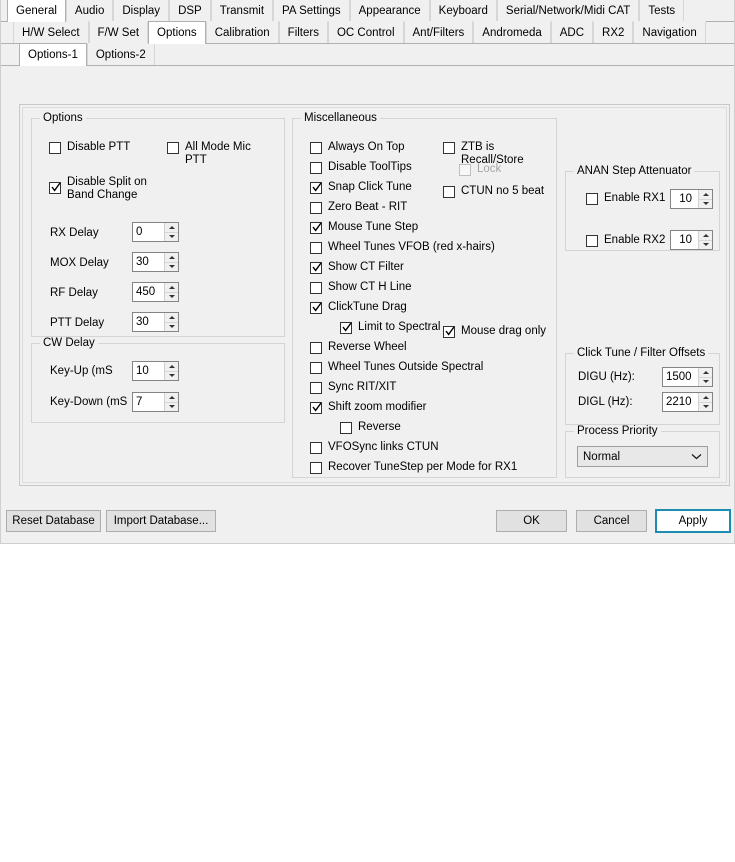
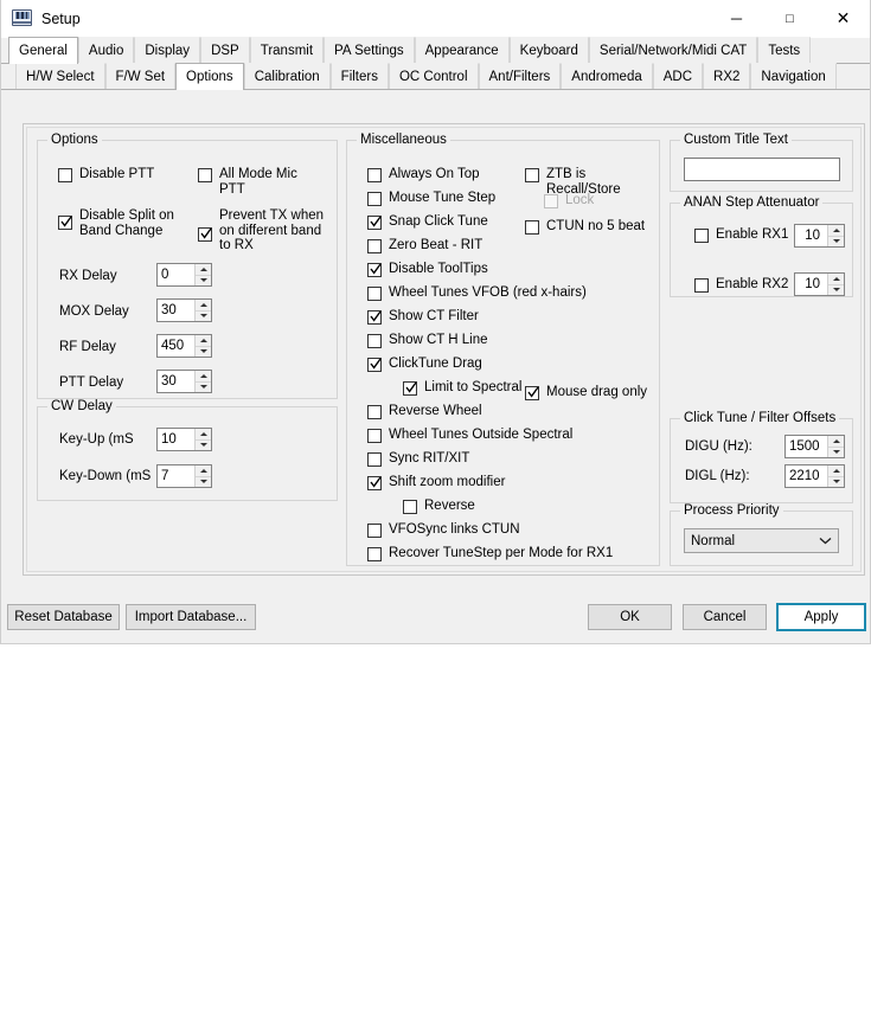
+ Setup
+ ─
+ □
+ ✕
  General
  Audio
  Display
  DSP
  Transmit
  PA Settings
  Appearance
  Keyboard
  Serial/Network/Midi CAT
  Tests
  H/W Select
  F/W Set
  Options
  Calibration
  Filters
  OC Control
  Ant/Filters
  Andromeda
  ADC
  RX2
  Navigation
- Options-1
- Options-2
  Options
  Disable PTT
  All Mode Mic PTT
  Disable Split on Band Change
+ Prevent TX when on different band to RX
  RX Delay
  0
  MOX Delay
  30
  RF Delay
  450
  PTT Delay
  30
  CW Delay
  Key-Up (mS
  10
  Key-Down (mS
  7
  Miscellaneous
  Always On Top
- Disable ToolTips
+ Mouse Tune Step
  Snap Click Tune
  Zero Beat - RIT
- Mouse Tune Step
+ Disable ToolTips
  Wheel Tunes VFOB (red x-hairs)
  Show CT Filter
  Show CT H Line
  ClickTune Drag
  Limit to Spectral
  Reverse Wheel
  Wheel Tunes Outside Spectral
  Sync RIT/XIT
  Shift zoom modifier
  Reverse
  VFOSync links CTUN
  Recover TuneStep per Mode for RX1
  ZTB is Recall/Store
  Lock
  CTUN no 5 beat
  Mouse drag only
+ Custom Title Text
  ANAN Step Attenuator
  Enable RX1
  10
  Enable RX2
  10
  Click Tune / Filter Offsets
  DIGU (Hz):
  1500
  DIGL (Hz):
  2210
  Process Priority
  Normal
  Reset Database
  Import Database...
  OK
  Cancel
  Apply
